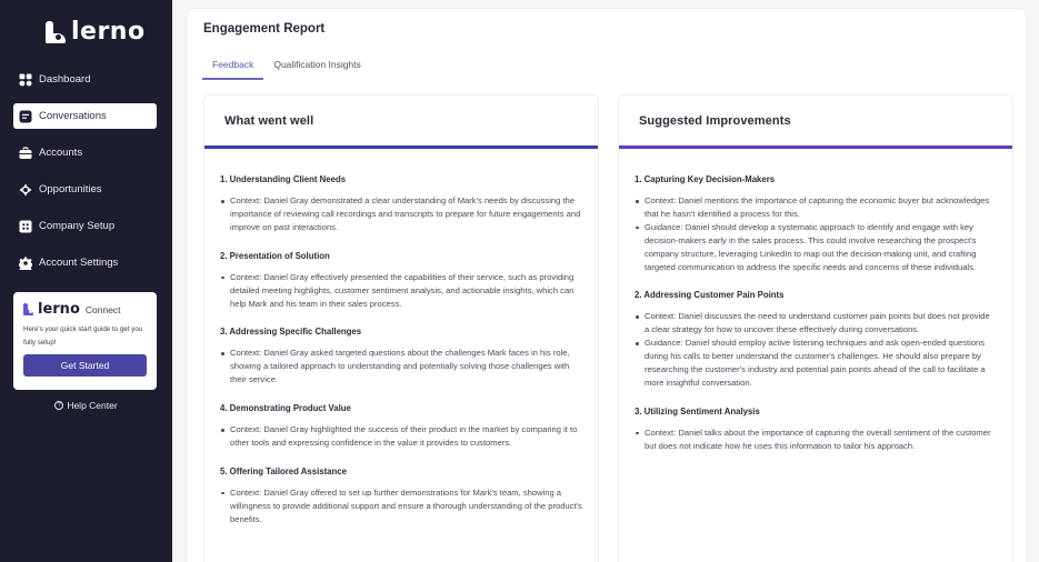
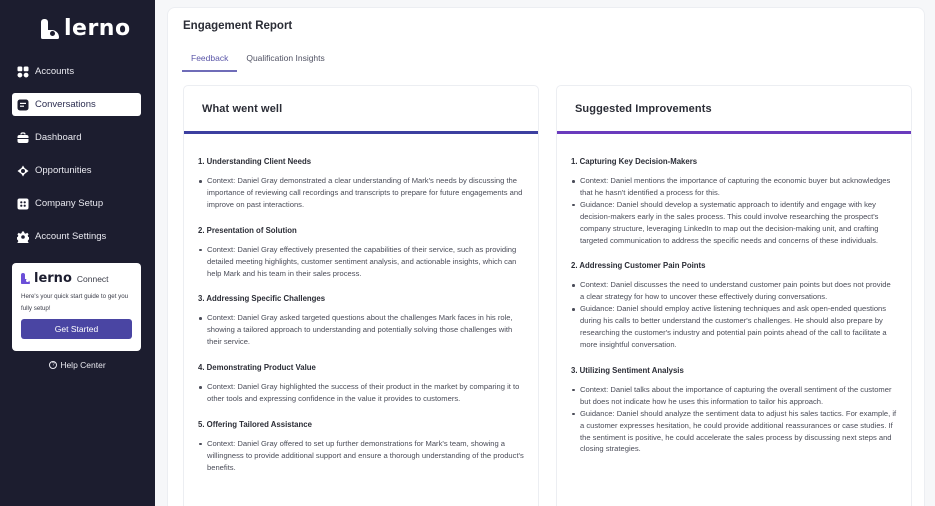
  lerno
- Dashboard
+ Accounts
  Conversations
- Accounts
+ Dashboard
  Opportunities
  Company Setup
  Account Settings
  lerno
  Connect
  Get Started
  Help Center
  Engagement Report
  Feedback
  Qualification Insights
  What went well
  1. Understanding Client Needs
  Context: Daniel Gray demonstrated a clear understanding of Mark's needs by discussing the importance of reviewing call recordings and transcripts to prepare for future engagements and improve on past interactions.
  2. Presentation of Solution
  Context: Daniel Gray effectively presented the capabilities of their service, such as providing detailed meeting highlights, customer sentiment analysis, and actionable insights, which can help Mark and his team in their sales process.
  3. Addressing Specific Challenges
  Context: Daniel Gray asked targeted questions about the challenges Mark faces in his role, showing a tailored approach to understanding and potentially solving those challenges with their service.
  4. Demonstrating Product Value
  Context: Daniel Gray highlighted the success of their product in the market by comparing it to other tools and expressing confidence in the value it provides to customers.
  5. Offering Tailored Assistance
  Context: Daniel Gray offered to set up further demonstrations for Mark's team, showing a willingness to provide additional support and ensure a thorough understanding of the product's benefits.
  Suggested Improvements
  1. Capturing Key Decision-Makers
  Context: Daniel mentions the importance of capturing the economic buyer but acknowledges that he hasn't identified a process for this.
  Guidance: Daniel should develop a systematic approach to identify and engage with key decision-makers early in the sales process. This could involve researching the prospect's company structure, leveraging LinkedIn to map out the decision-making unit, and crafting targeted communication to address the specific needs and concerns of these individuals.
  2. Addressing Customer Pain Points
  Context: Daniel discusses the need to understand customer pain points but does not provide a clear strategy for how to uncover these effectively during conversations.
  Guidance: Daniel should employ active listening techniques and ask open-ended questions during his calls to better understand the customer's challenges. He should also prepare by researching the customer's industry and potential pain points ahead of the call to facilitate a more insightful conversation.
  3. Utilizing Sentiment Analysis
  Context: Daniel talks about the importance of capturing the overall sentiment of the customer but does not indicate how he uses this information to tailor his approach.
+ Guidance: Daniel should analyze the sentiment data to adjust his sales tactics. For example, if a customer expresses hesitation, he could provide additional reassurances or case studies. If the sentiment is positive, he could accelerate the sales process by discussing next steps and closing strategies.
